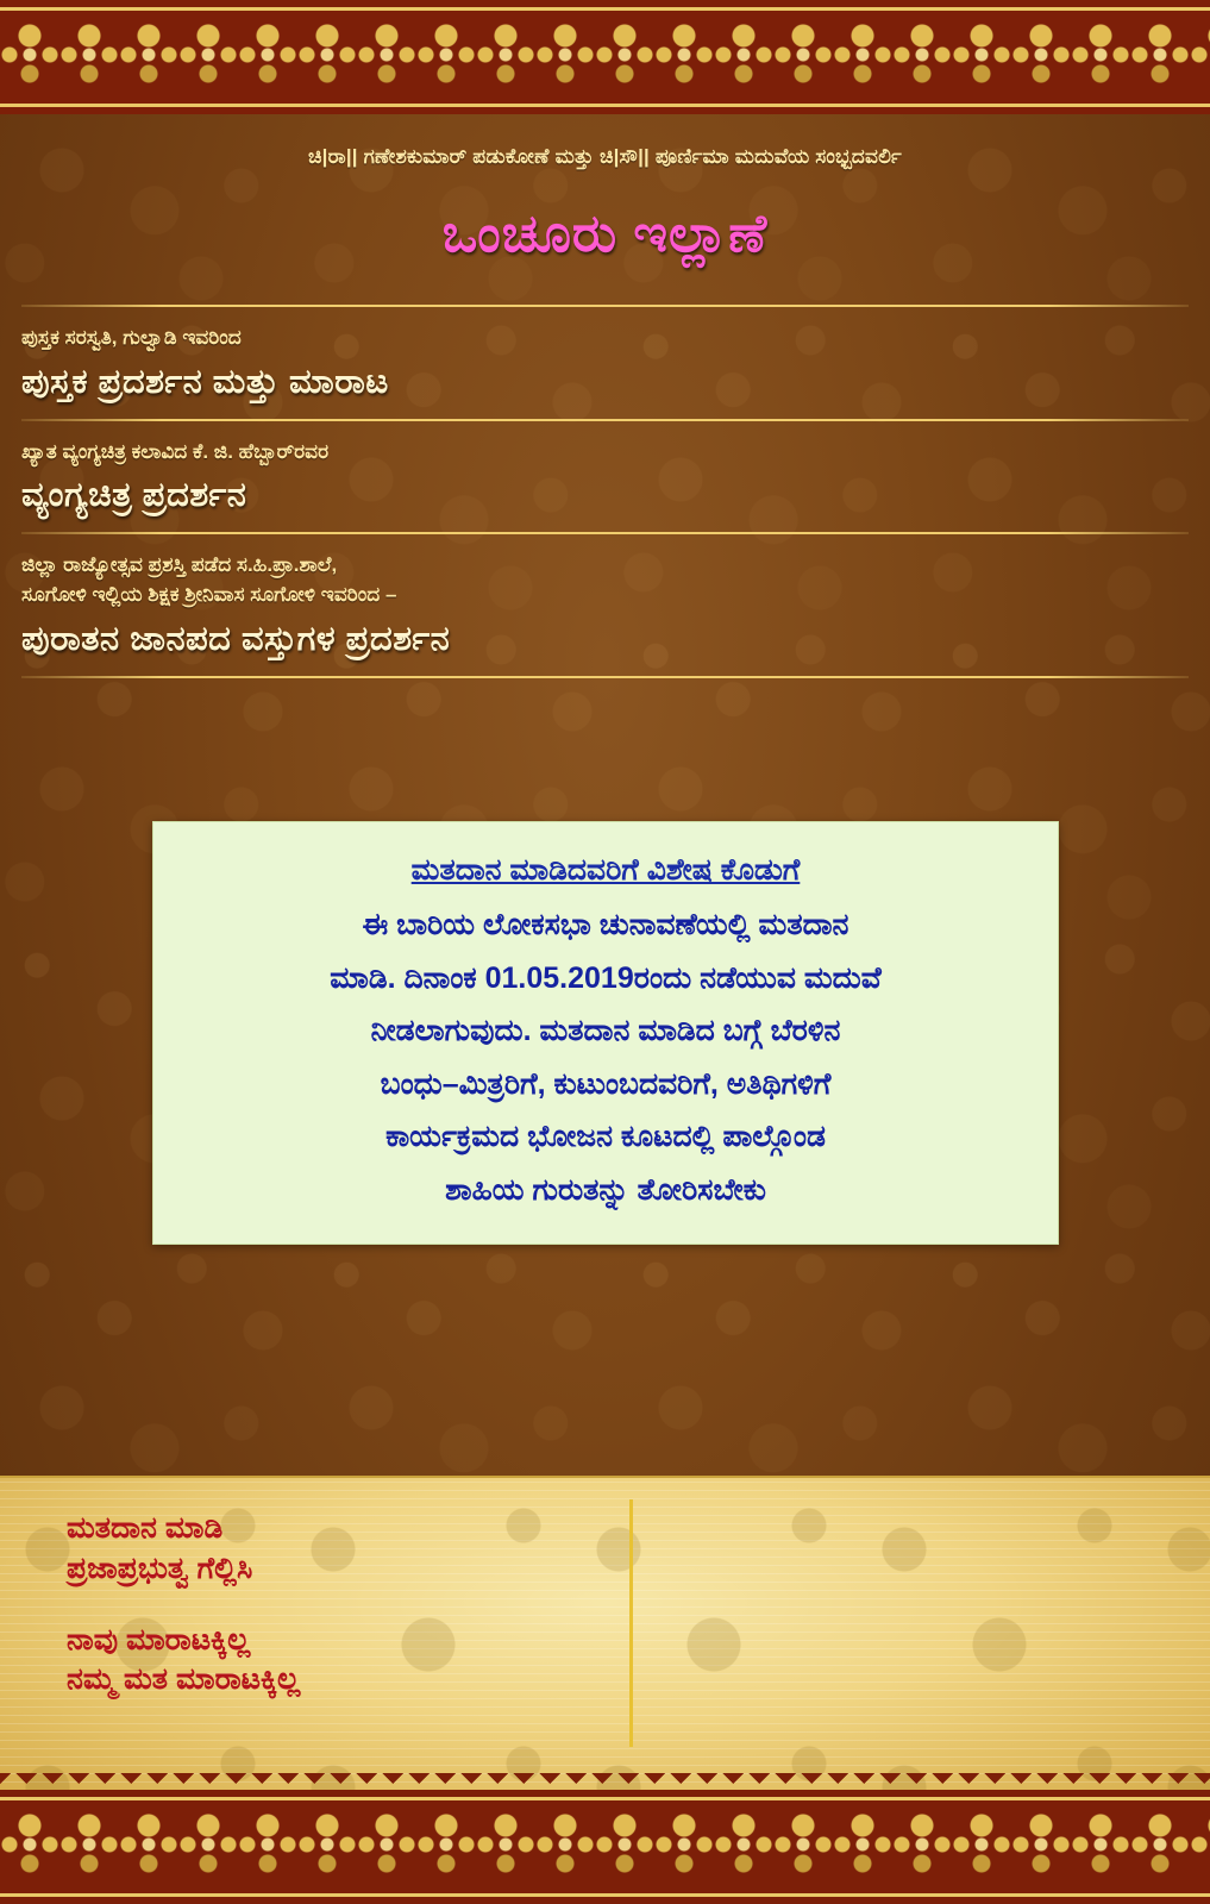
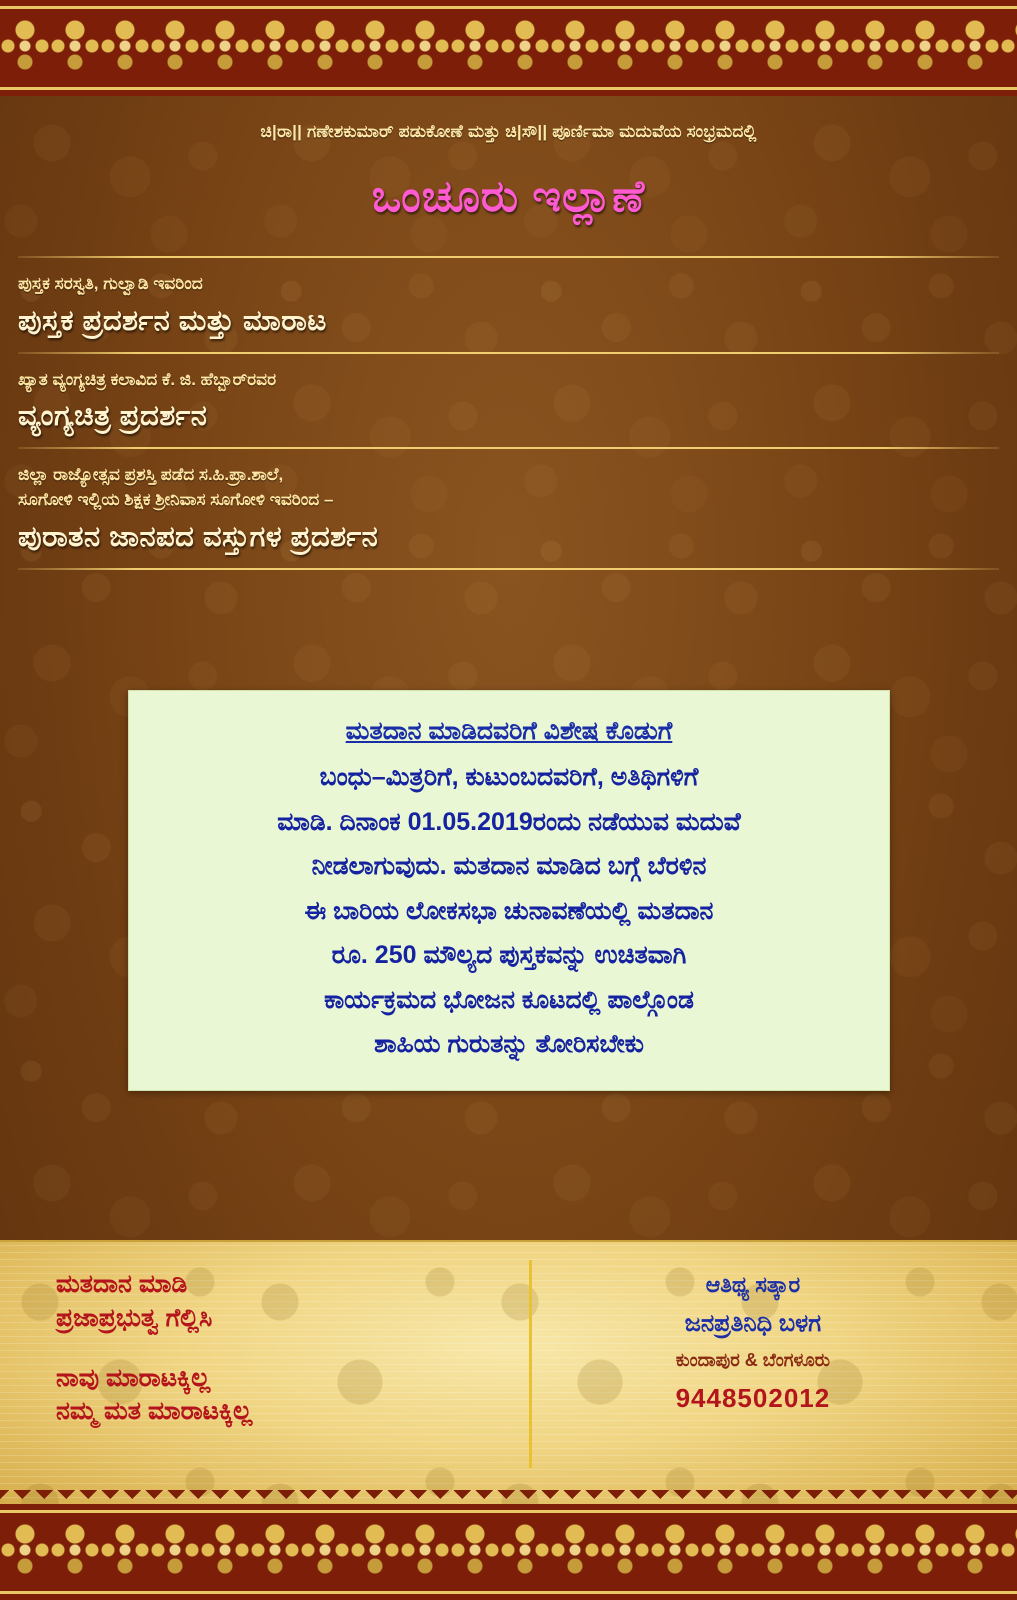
- ಚಿ|ರಾ|| ಗಣೇಶಕುಮಾರ್ ಪಡುಕೋಣೆ ಮತ್ತು ಚಿ|ಸೌ|| ಪೂರ್ಣಿಮಾ ಮದುವೆಯ ಸಂಭ್ಬದವರ್ಲಿ
+ ಚಿ|ರಾ|| ಗಣೇಶಕುಮಾರ್ ಪಡುಕೋಣೆ ಮತ್ತು ಚಿ|ಸೌ|| ಪೂರ್ಣಿಮಾ ಮದುವೆಯ ಸಂಭ್ರಮದಲ್ಲಿ
  ಒಂಚೂರು ಇಲ್ಲಾಣೆ
  ಪುಸ್ತಕ ಸರಸ್ವತಿ, ಗುಲ್ವಾಡಿ ಇವರಿಂದ
  ಪುಸ್ತಕ ಪ್ರದರ್ಶನ ಮತ್ತು ಮಾರಾಟ
  ಖ್ಯಾತ ವ್ಯಂಗ್ಯಚಿತ್ರ ಕಲಾವಿದ ಕೆ. ಜಿ. ಹೆಬ್ಬಾರ್‌ರವರ
  ವ್ಯಂಗ್ಯಚಿತ್ರ ಪ್ರದರ್ಶನ
  ಜಿಲ್ಲಾ ರಾಜ್ಯೋತ್ಸವ ಪ್ರಶಸ್ತಿ ಪಡೆದ ಸ.ಹಿ.ಪ್ರಾ.ಶಾಲೆ,
  ಸೂಗೋಳಿ ಇಲ್ಲಿಯ ಶಿಕ್ಷಕ ಶ್ರೀನಿವಾಸ ಸೂಗೋಳಿ ಇವರಿಂದ –
  ಪುರಾತನ ಜಾನಪದ ವಸ್ತುಗಳ ಪ್ರದರ್ಶನ
  ಮತದಾನ ಮಾಡಿದವರಿಗೆ ವಿಶೇಷ ಕೊಡುಗೆ
- ಈ ಬಾರಿಯ ಲೋಕಸಭಾ ಚುನಾವಣೆಯಲ್ಲಿ ಮತದಾನ
+ ಬಂಧು–ಮಿತ್ರರಿಗೆ, ಕುಟುಂಬದವರಿಗೆ, ಅತಿಥಿಗಳಿಗೆ
  ಮಾಡಿ. ದಿನಾಂಕ 01.05.2019ರಂದು ನಡೆಯುವ ಮದುವೆ
  ನೀಡಲಾಗುವುದು. ಮತದಾನ ಮಾಡಿದ ಬಗ್ಗೆ ಬೆರಳಿನ
- ಬಂಧು–ಮಿತ್ರರಿಗೆ, ಕುಟುಂಬದವರಿಗೆ, ಅತಿಥಿಗಳಿಗೆ
+ ಈ ಬಾರಿಯ ಲೋಕಸಭಾ ಚುನಾವಣೆಯಲ್ಲಿ ಮತದಾನ
+ ರೂ. 250 ಮೌಲ್ಯದ ಪುಸ್ತಕವನ್ನು ಉಚಿತವಾಗಿ
  ಕಾರ್ಯಕ್ರಮದ ಭೋಜನ ಕೂಟದಲ್ಲಿ ಪಾಲ್ಗೊಂಡ
  ಶಾಹಿಯ ಗುರುತನ್ನು ತೋರಿಸಬೇಕು
  ಮತದಾನ ಮಾಡಿ
  ಪ್ರಜಾಪ್ರಭುತ್ವ ಗೆಲ್ಲಿಸಿ
  ನಾವು ಮಾರಾಟಕ್ಕಿಲ್ಲ
  ನಮ್ಮ ಮತ ಮಾರಾಟಕ್ಕಿಲ್ಲ
+ ಆತಿಥ್ಯ ಸತ್ಕಾರ
+ ಜನಪ್ರತಿನಿಧಿ ಬಳಗ
+ ಕುಂದಾಪುರ & ಬೆಂಗಳೂರು
+ 9448502012
